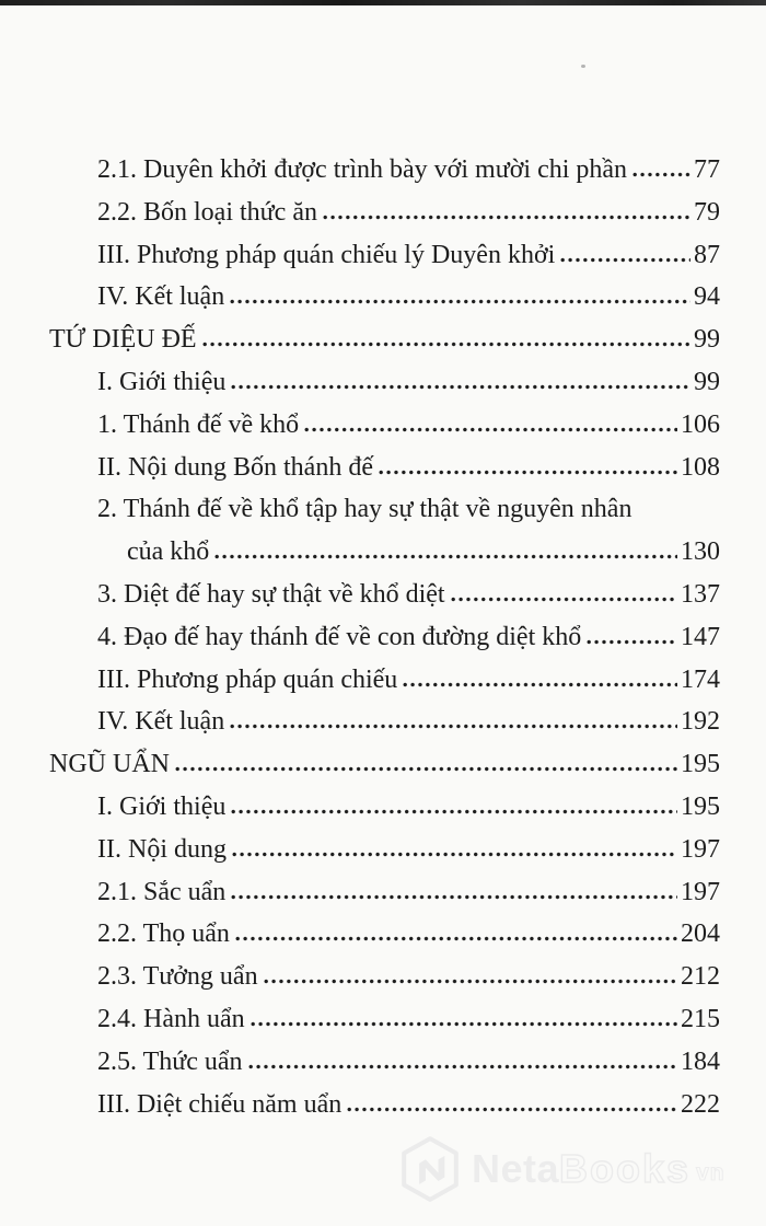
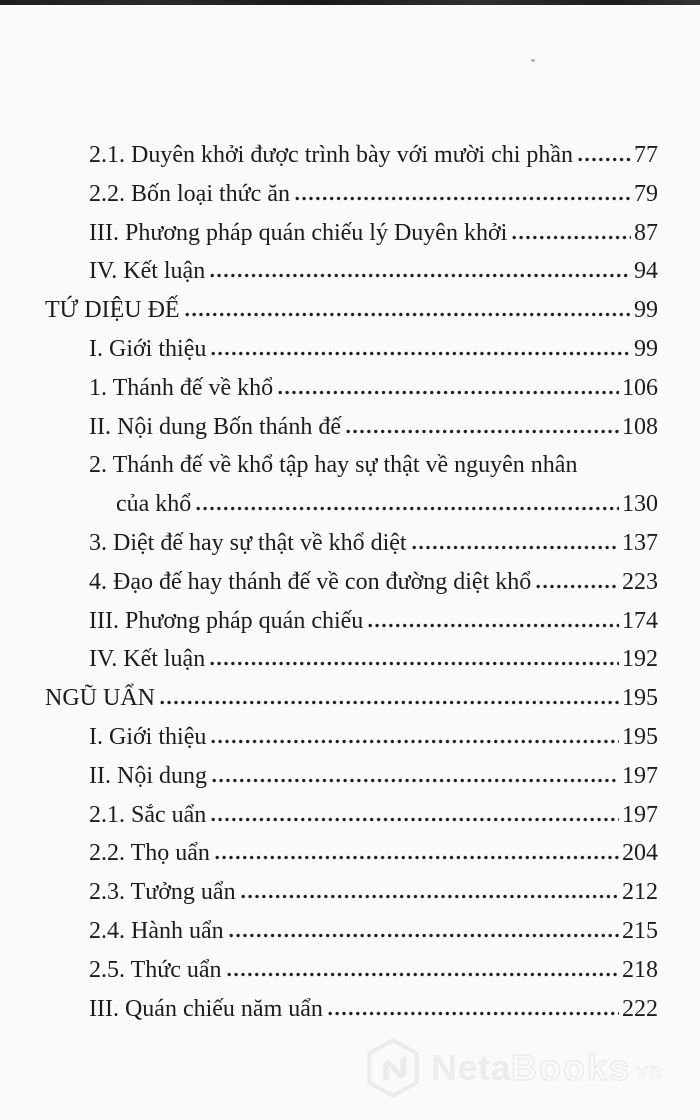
  2.1. Duyên khởi được trình bày với mười chi phần
  77
  2.2. Bốn loại thức ăn
  79
  III. Phương pháp quán chiếu lý Duyên khởi
  87
  IV. Kết luận
  94
  TỨ DIỆU ĐẾ
  99
  I. Giới thiệu
  99
  1. Thánh đế về khổ
  106
  II. Nội dung Bốn thánh đế
  108
  2. Thánh đế về khổ tập hay sự thật về nguyên nhân
  của khổ
  130
  3. Diệt đế hay sự thật về khổ diệt
  137
  4. Đạo đế hay thánh đế về con đường diệt khổ
- 147
+ 223
  III. Phương pháp quán chiếu
  174
  IV. Kết luận
  192
  NGŨ UẨN
  195
  I. Giới thiệu
  195
  II. Nội dung
  197
  2.1. Sắc uẩn
  197
  2.2. Thọ uẩn
  204
  2.3. Tưởng uẩn
  212
  2.4. Hành uẩn
  215
  2.5. Thức uẩn
- 184
+ 218
- III. Diệt chiếu năm uẩn
+ III. Quán chiếu năm uẩn
  222
